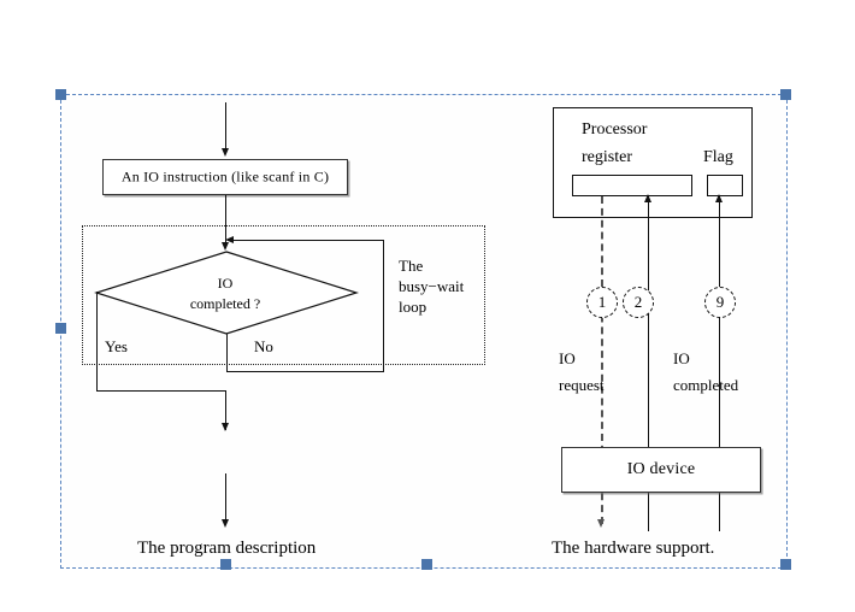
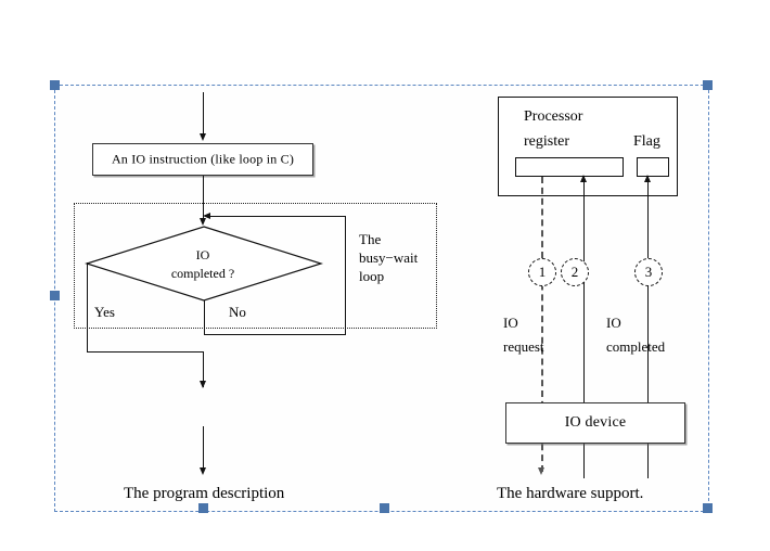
- An IO instruction (like scanf in C)
+ An IO instruction (like loop in C)
  IO
  completed ?
  No
  Yes
  The
  busy−wait
  loop
  The program description
  Processor
  register
  Flag
  1
  2
- 9
+ 3
  IO
  request
  IO
  completed
  IO device
  The hardware support.
